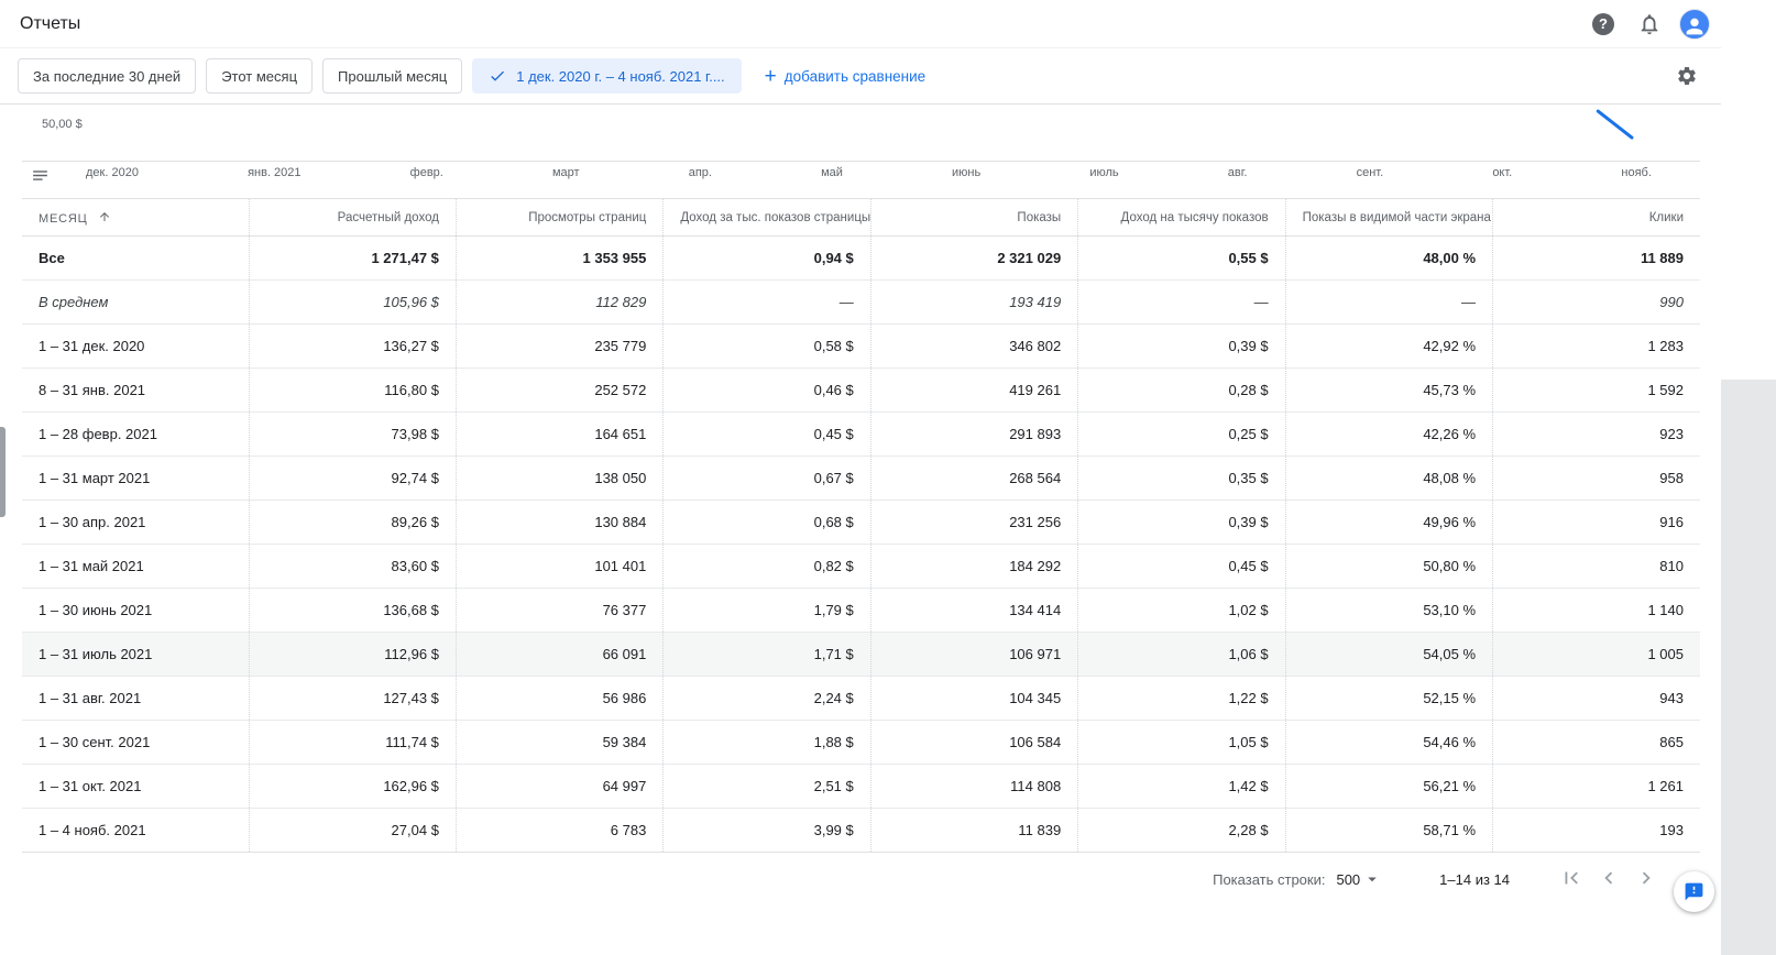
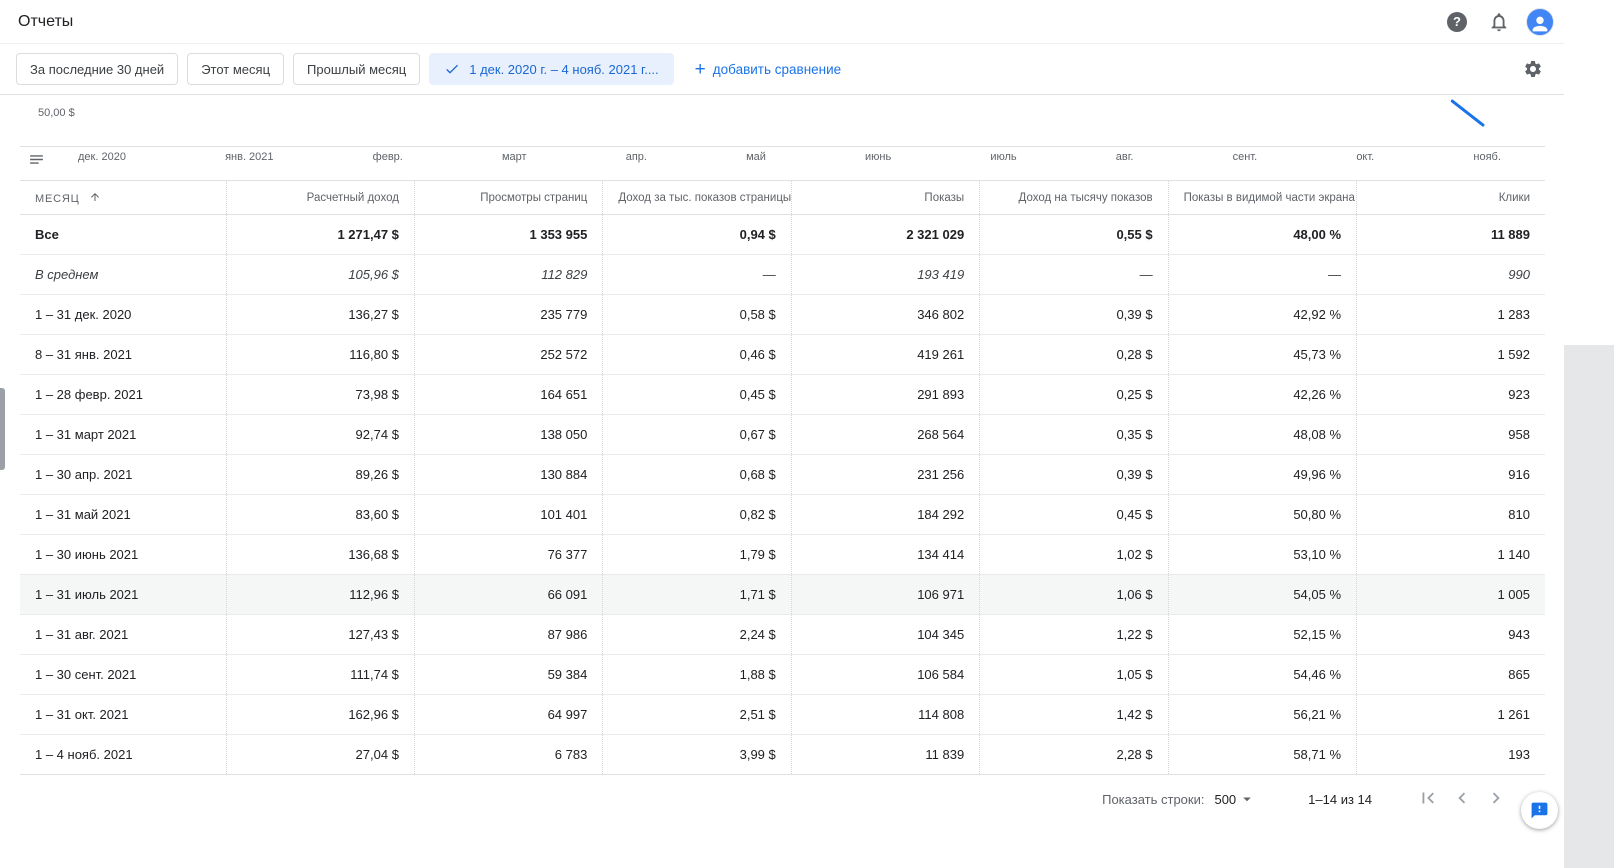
  Отчеты
  ?
  За последние 30 дней
  Этот месяц
  Прошлый месяц
  1 дек. 2020 г. – 4 нояб. 2021 г....
  +
  добавить сравнение
  50,00 $
  дек. 2020
  янв. 2021
  февр.
  март
  апр.
  май
  июнь
  июль
  авг.
  сент.
  окт.
  нояб.
  МЕСЯЦ	Расчетный доход	Просмотры страниц	Доход за тыс. показов страницы	Показы	Доход на тысячу показов	Показы в видимой части экрана	Клики
  Все	1 271,47 $	1 353 955	0,94 $	2 321 029	0,55 $	48,00 %	11 889
  В среднем	105,96 $	112 829	—	193 419	—	—	990
  1 – 31 дек. 2020	136,27 $	235 779	0,58 $	346 802	0,39 $	42,92 %	1 283
  8 – 31 янв. 2021	116,80 $	252 572	0,46 $	419 261	0,28 $	45,73 %	1 592
  1 – 28 февр. 2021	73,98 $	164 651	0,45 $	291 893	0,25 $	42,26 %	923
  1 – 31 март 2021	92,74 $	138 050	0,67 $	268 564	0,35 $	48,08 %	958
  1 – 30 апр. 2021	89,26 $	130 884	0,68 $	231 256	0,39 $	49,96 %	916
  1 – 31 май 2021	83,60 $	101 401	0,82 $	184 292	0,45 $	50,80 %	810
  1 – 30 июнь 2021	136,68 $	76 377	1,79 $	134 414	1,02 $	53,10 %	1 140
  1 – 31 июль 2021	112,96 $	66 091	1,71 $	106 971	1,06 $	54,05 %	1 005
- 1 – 31 авг. 2021	127,43 $	56 986	2,24 $	104 345	1,22 $	52,15 %	943
+ 1 – 31 авг. 2021	127,43 $	87 986	2,24 $	104 345	1,22 $	52,15 %	943
  1 – 30 сент. 2021	111,74 $	59 384	1,88 $	106 584	1,05 $	54,46 %	865
  1 – 31 окт. 2021	162,96 $	64 997	2,51 $	114 808	1,42 $	56,21 %	1 261
  1 – 4 нояб. 2021	27,04 $	6 783	3,99 $	11 839	2,28 $	58,71 %	193
  Показать строки:
  500
  1–14 из 14
